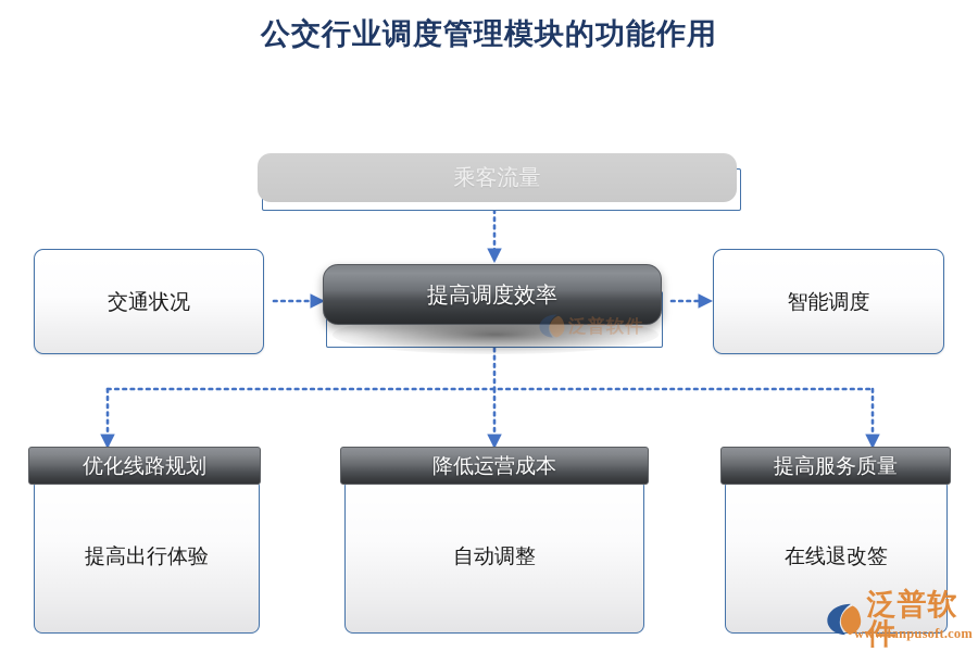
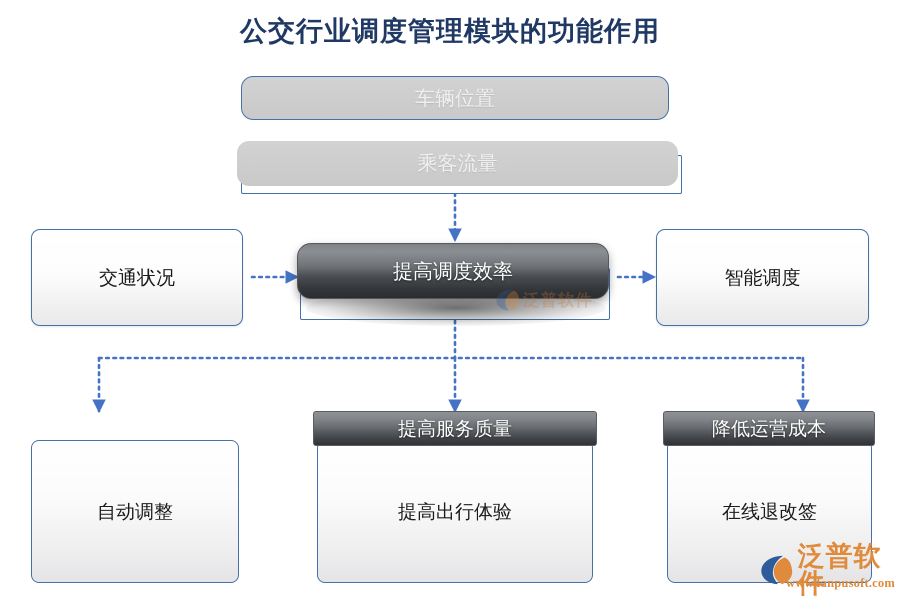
  公交行业调度管理模块的功能作用
+ 车辆位置
  乘客流量
  交通状况
  提高调度效率
  智能调度
- 提高出行体验
+ 自动调整
- 优化线路规划
- 自动调整
+ 提高出行体验
- 降低运营成本
+ 提高服务质量
  在线退改签
- 提高服务质量
+ 降低运营成本
  泛普软件
  泛普软件
  www.fanpusoft.com
